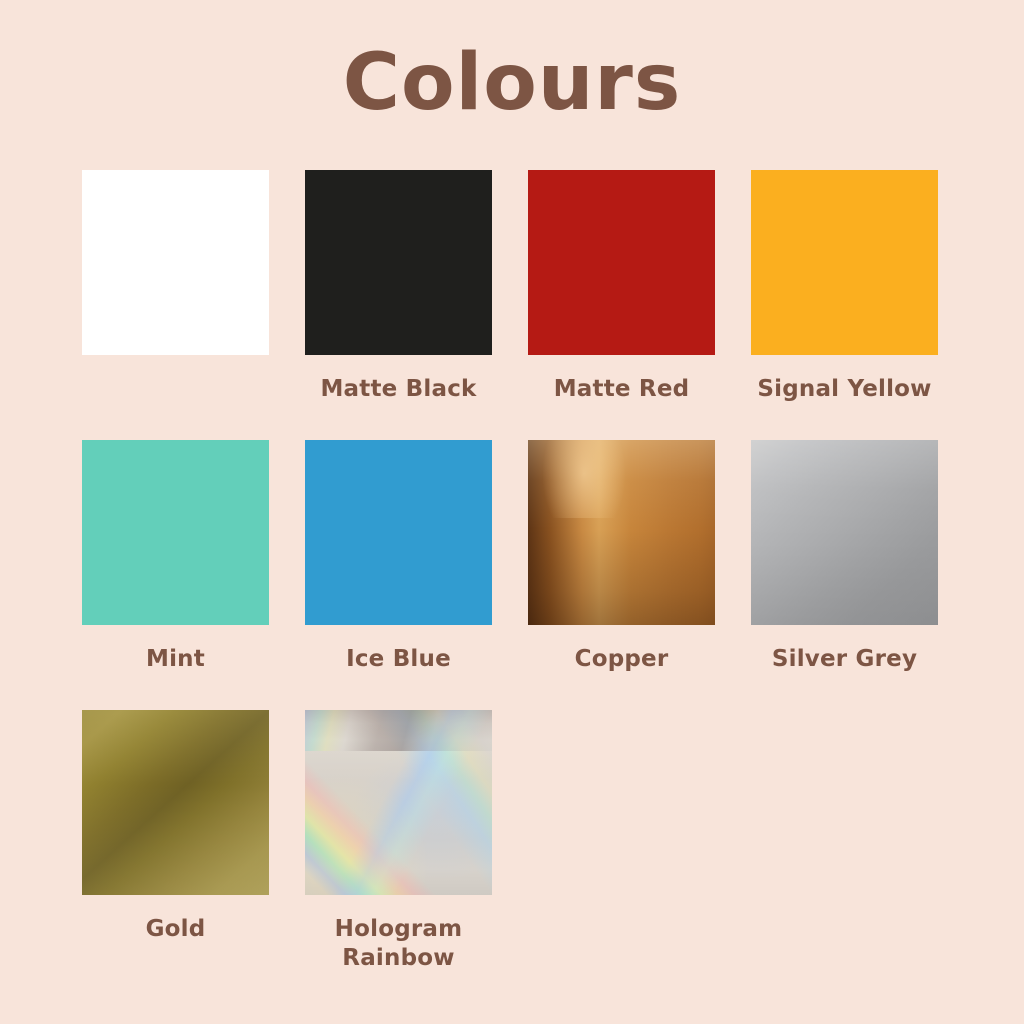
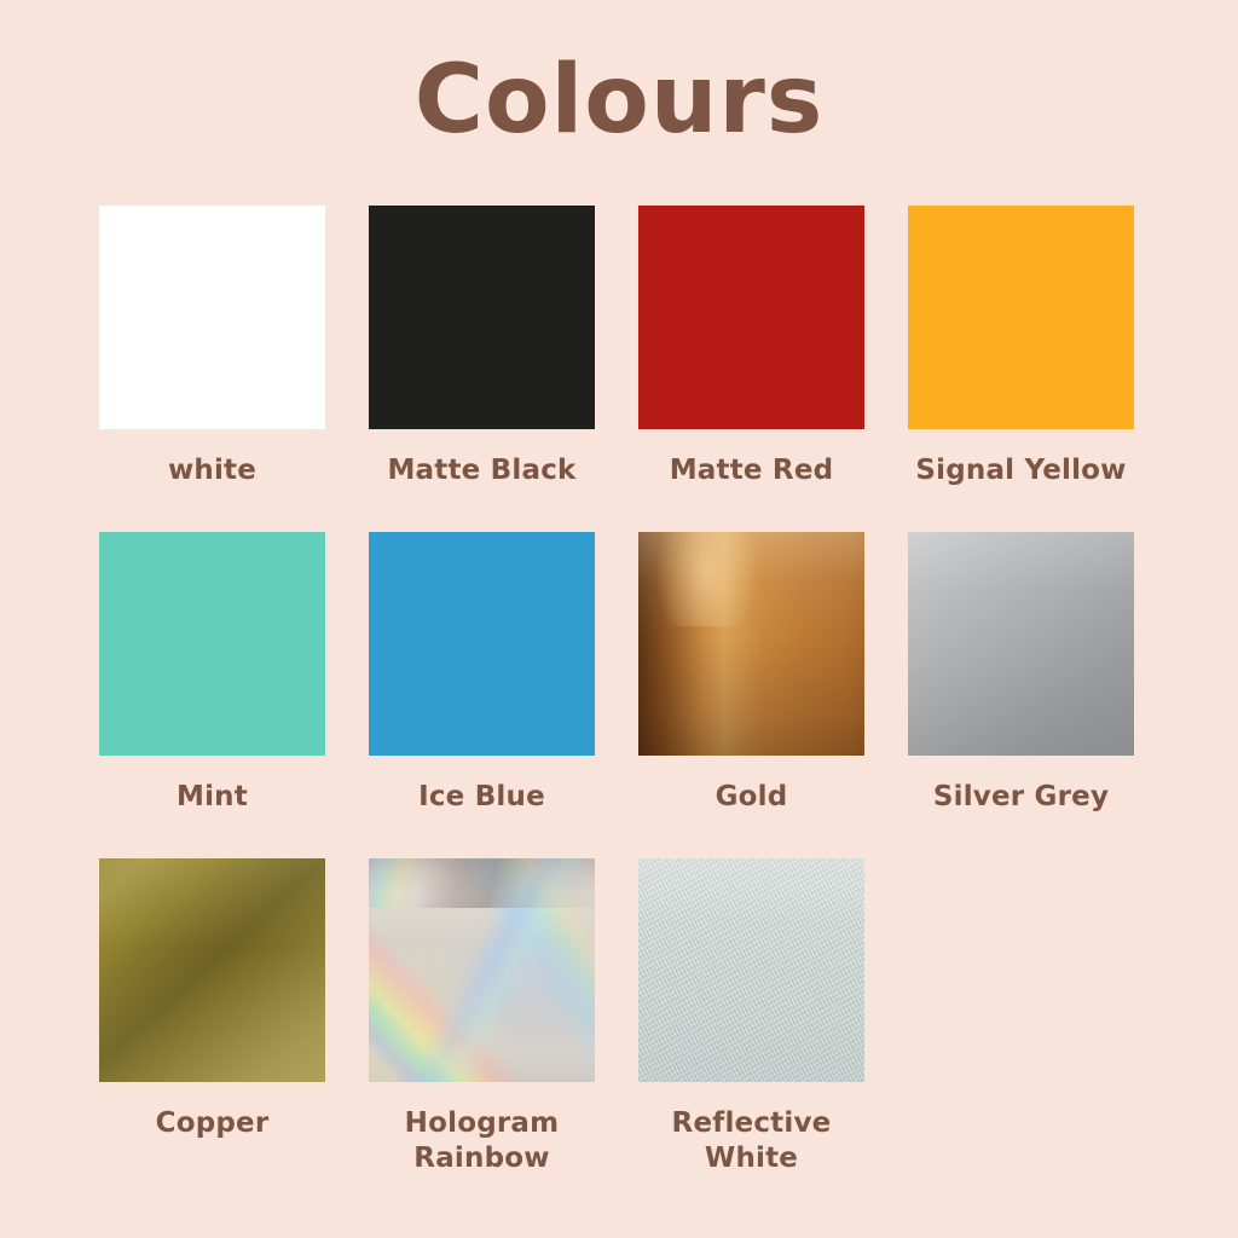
  Colours
+ white
  Matte Black
  Matte Red
  Signal Yellow
  Mint
  Ice Blue
- Copper
+ Gold
  Silver Grey
- Gold
+ Copper
  Hologram Rainbow
+ Reflective White
